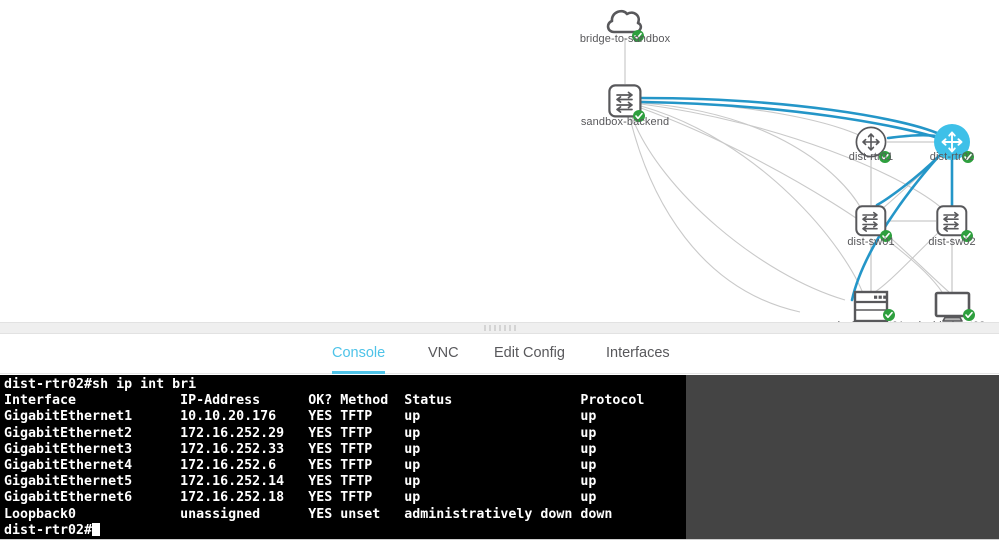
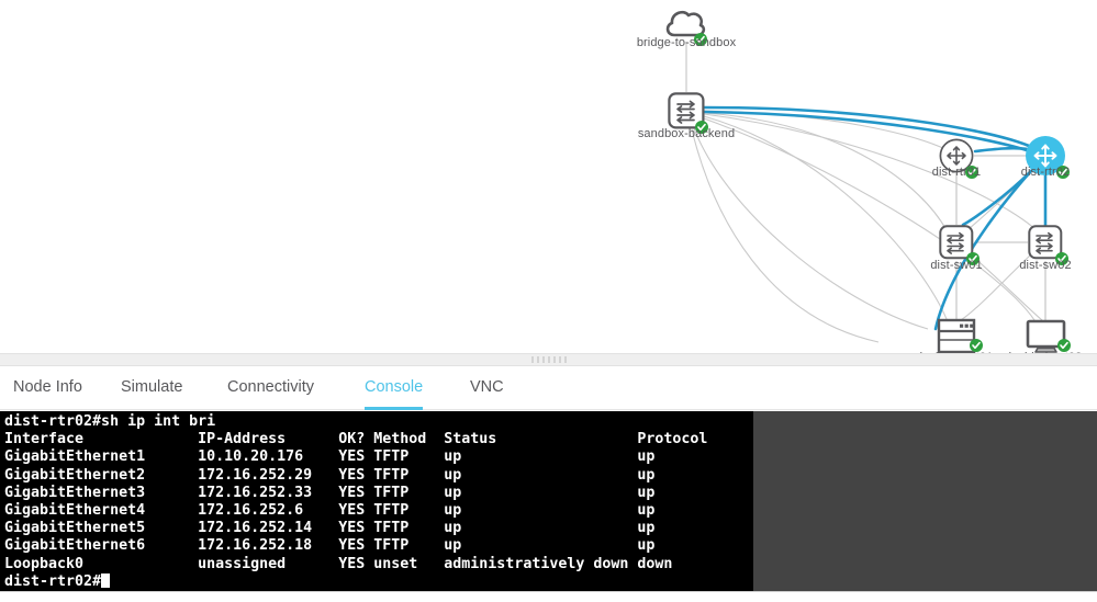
  bridge-to-sandbox
  sandbox-backend
  dist-rtr01
  dist-rtr02
  dist-sw01
  dist-sw02
+ Node Info
+ Simulate
+ Connectivity
  Console
  VNC
- Edit Config
- Interfaces
  dist-rtr02#sh ip int bri
  Interface IP-Address OK? Method Status Protocol
  GigabitEthernet1 10.10.20.176 YES TFTP up up
  GigabitEthernet2 172.16.252.29 YES TFTP up up
  GigabitEthernet3 172.16.252.33 YES TFTP up up
  GigabitEthernet4 172.16.252.6 YES TFTP up up
  GigabitEthernet5 172.16.252.14 YES TFTP up up
  GigabitEthernet6 172.16.252.18 YES TFTP up up
  Loopback0 unassigned YES unset administratively down down
  dist-rtr02#
